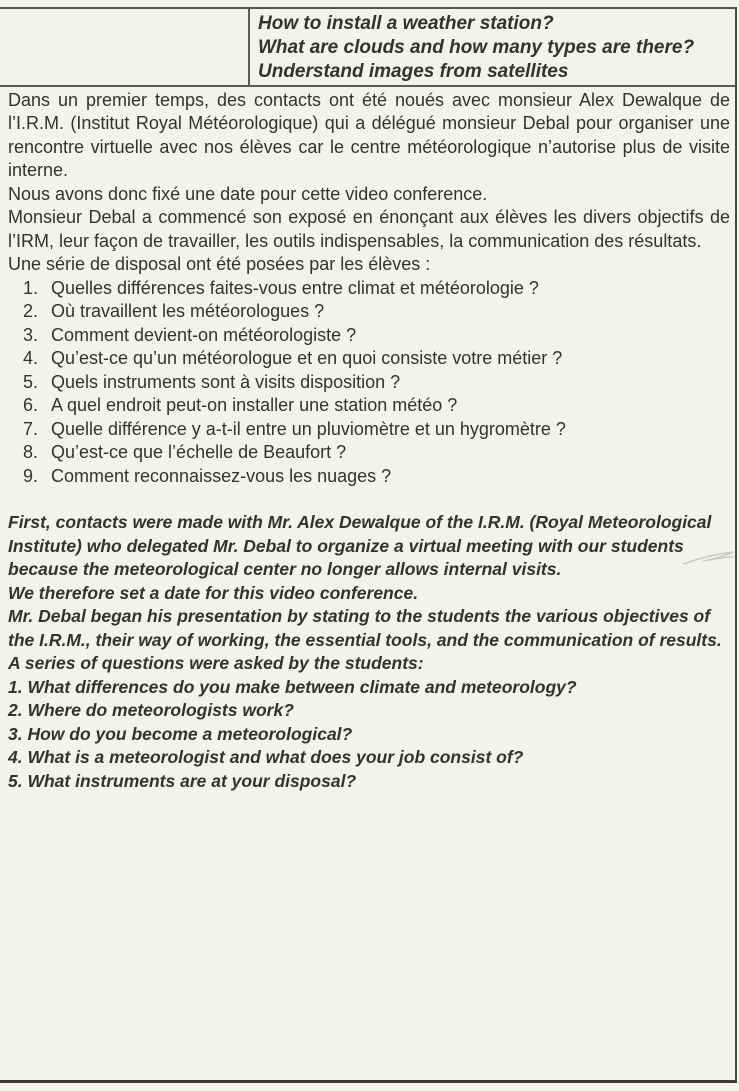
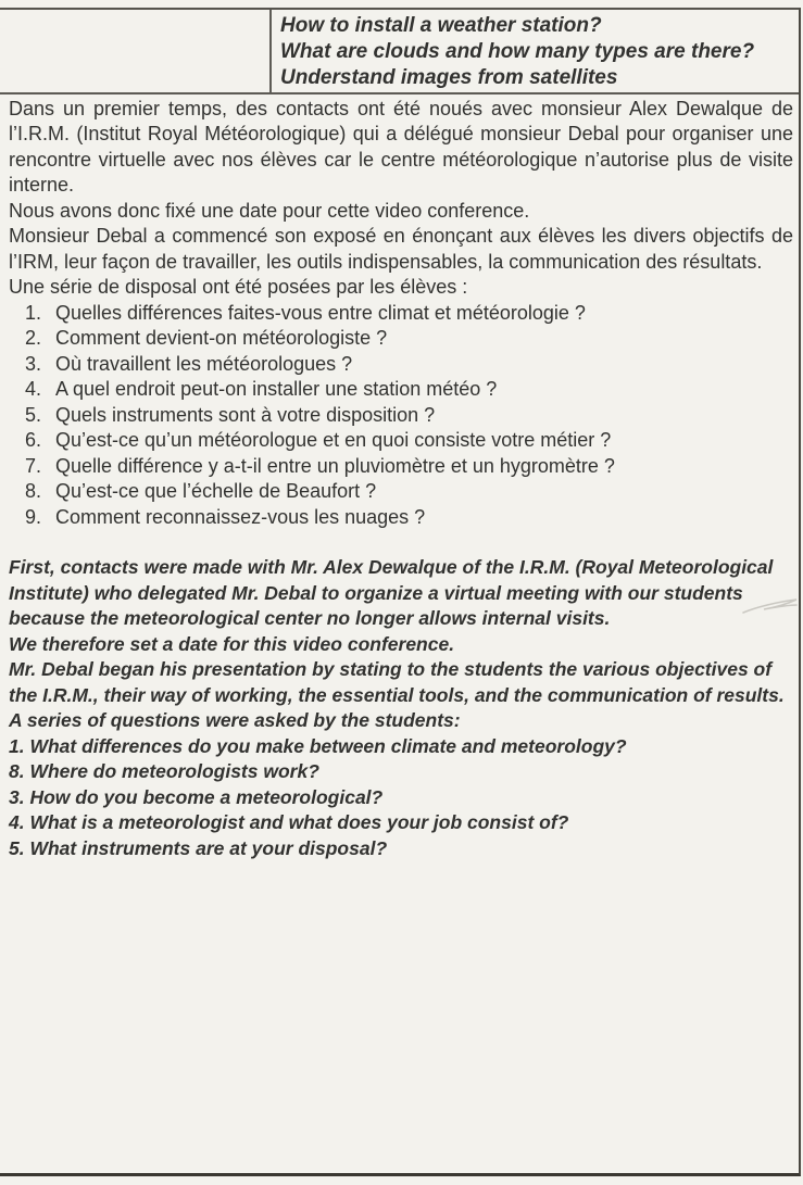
  How to install a weather station?
  What are clouds and how many types are there?
  Understand images from satellites
  Dans un premier temps, des contacts ont été noués avec monsieur Alex Dewalque de l’I.R.M. (Institut Royal Météorologique) qui a délégué monsieur Debal pour organiser une rencontre virtuelle avec nos élèves car le centre météorologique n’autorise plus de visite interne.
  Nous avons donc fixé une date pour cette video conference.
  Monsieur Debal a commencé son exposé en énonçant aux élèves les divers objectifs de l’IRM, leur façon de travailler, les outils indispensables, la communication des résultats.
  Une série de disposal ont été posées par les élèves :
  1.
  Quelles différences faites-vous entre climat et météorologie ?
  2.
- Où travaillent les météorologues ?
+ Comment devient-on météorologiste ?
  3.
- Comment devient-on météorologiste ?
+ Où travaillent les météorologues ?
  4.
- Qu’est-ce qu’un météorologue et en quoi consiste votre métier ?
+ A quel endroit peut-on installer une station météo ?
  5.
- Quels instruments sont à visits disposition ?
+ Quels instruments sont à votre disposition ?
  6.
- A quel endroit peut-on installer une station météo ?
+ Qu’est-ce qu’un météorologue et en quoi consiste votre métier ?
  7.
  Quelle différence y a-t-il entre un pluviomètre et un hygromètre ?
  8.
  Qu’est-ce que l’échelle de Beaufort ?
  9.
  Comment reconnaissez-vous les nuages ?
  First, contacts were made with Mr. Alex Dewalque of the I.R.M. (Royal Meteorological Institute) who delegated Mr. Debal to organize a virtual meeting with our students because the meteorological center no longer allows internal visits.
  We therefore set a date for this video conference.
  Mr. Debal began his presentation by stating to the students the various objectives of the I.R.M., their way of working, the essential tools, and the communication of results.
  A series of questions were asked by the students:
  1. What differences do you make between climate and meteorology?
- 2. Where do meteorologists work?
+ 8. Where do meteorologists work?
  3. How do you become a meteorological?
  4. What is a meteorologist and what does your job consist of?
  5. What instruments are at your disposal?
